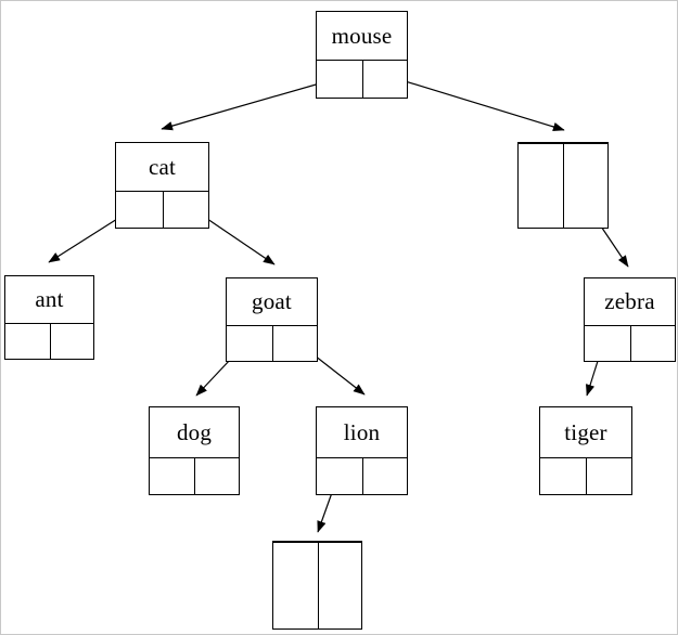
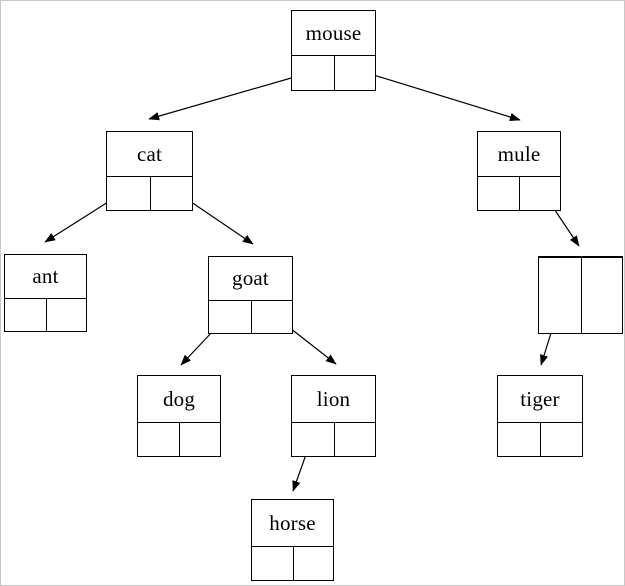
  mouse
  cat
+ mule
  ant
  goat
- zebra
  dog
  lion
  tiger
+ horse
